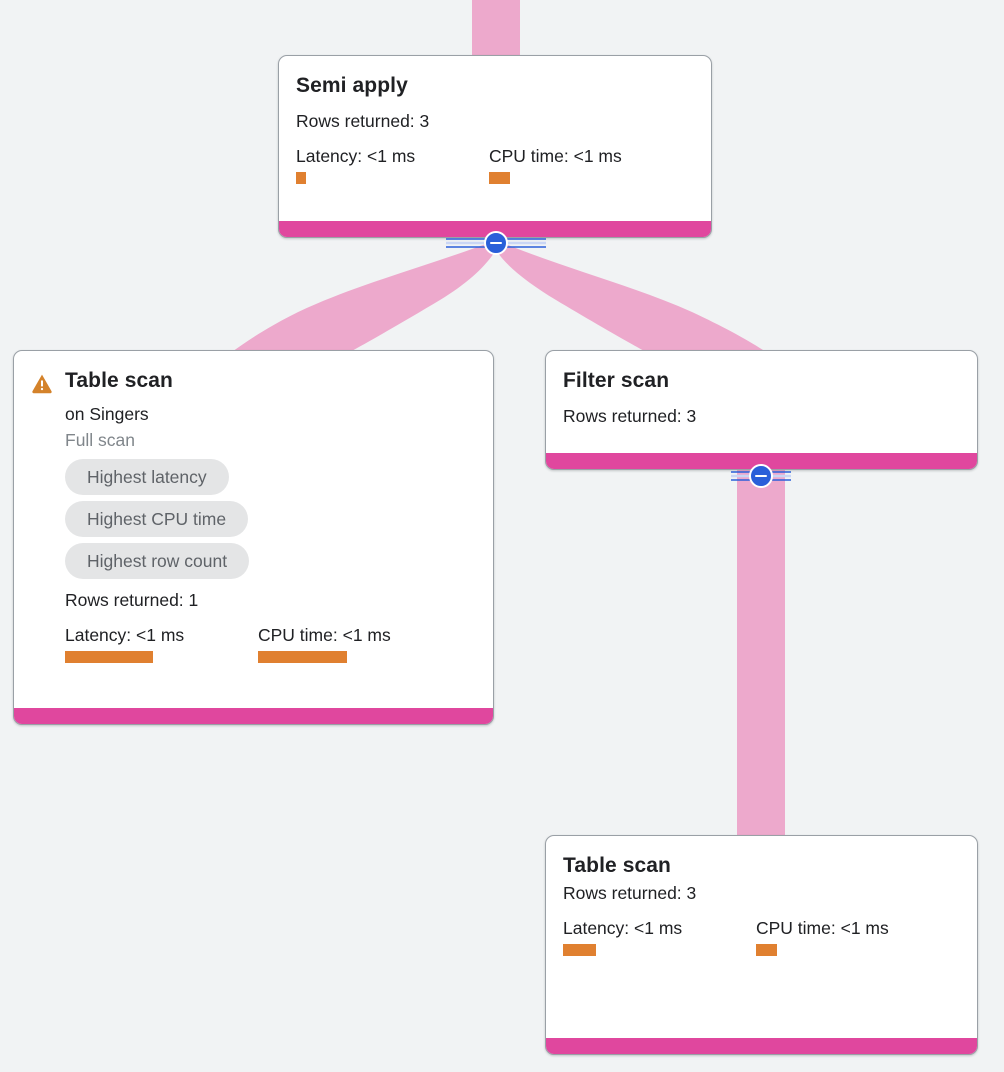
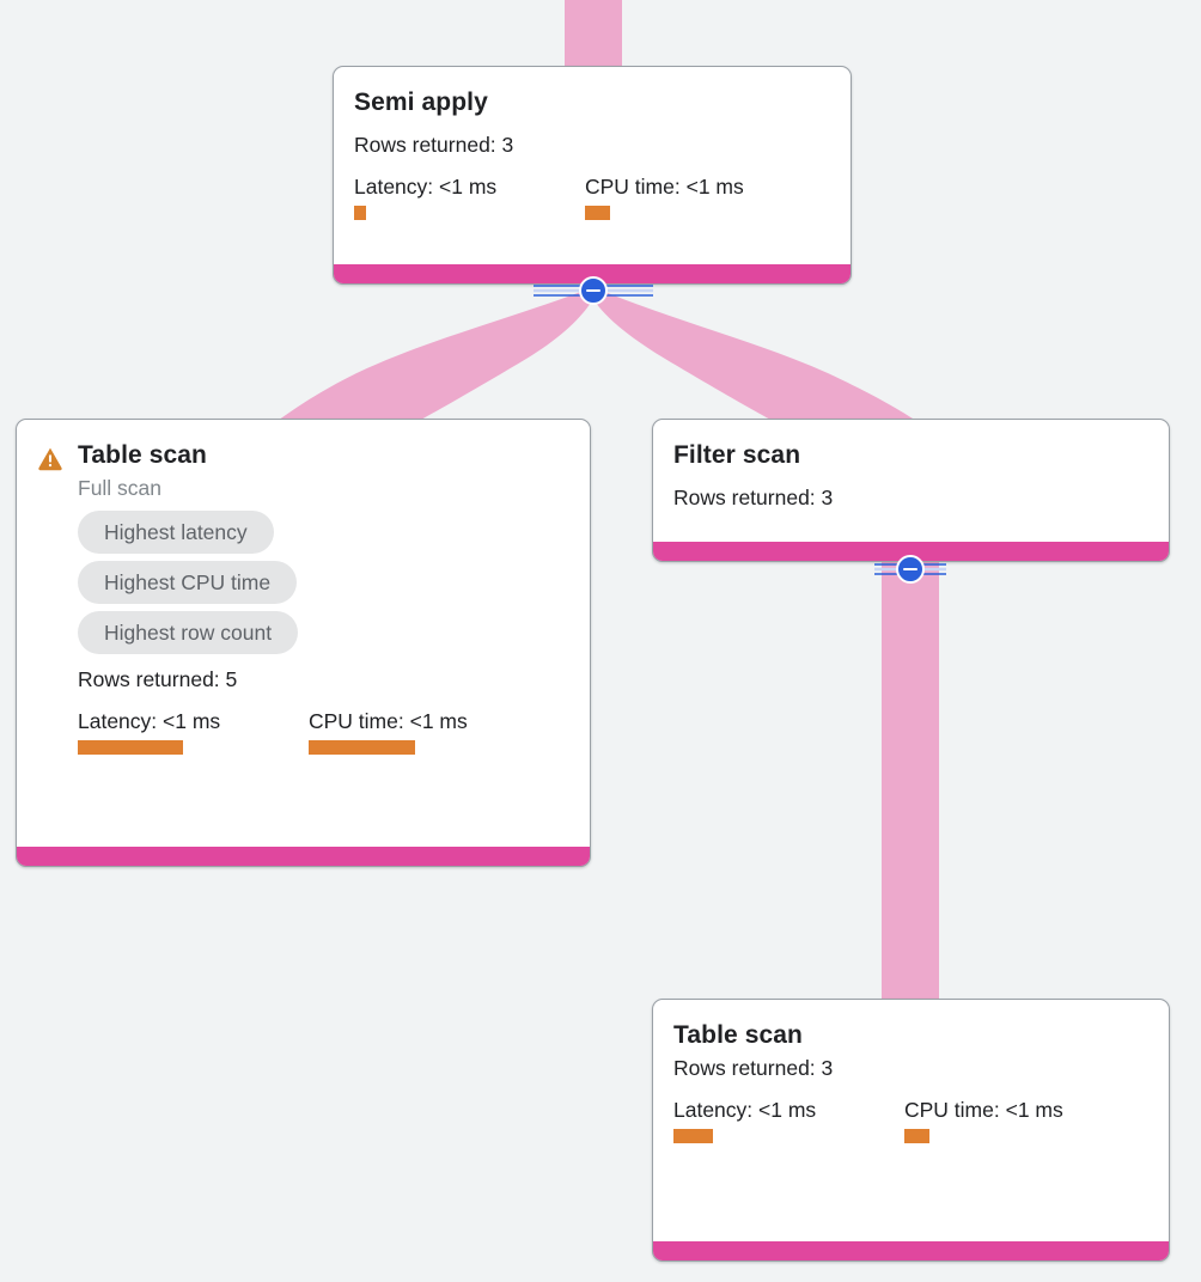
  Semi apply
  Rows returned: 3
  Latency: <1 ms
  CPU time: <1 ms
  Table scan
- on Singers
  Full scan
  Highest latency
  Highest CPU time
  Highest row count
- Rows returned: 1
+ Rows returned: 5
  Latency: <1 ms
  CPU time: <1 ms
  Filter scan
  Rows returned: 3
  Table scan
  Rows returned: 3
  Latency: <1 ms
  CPU time: <1 ms
